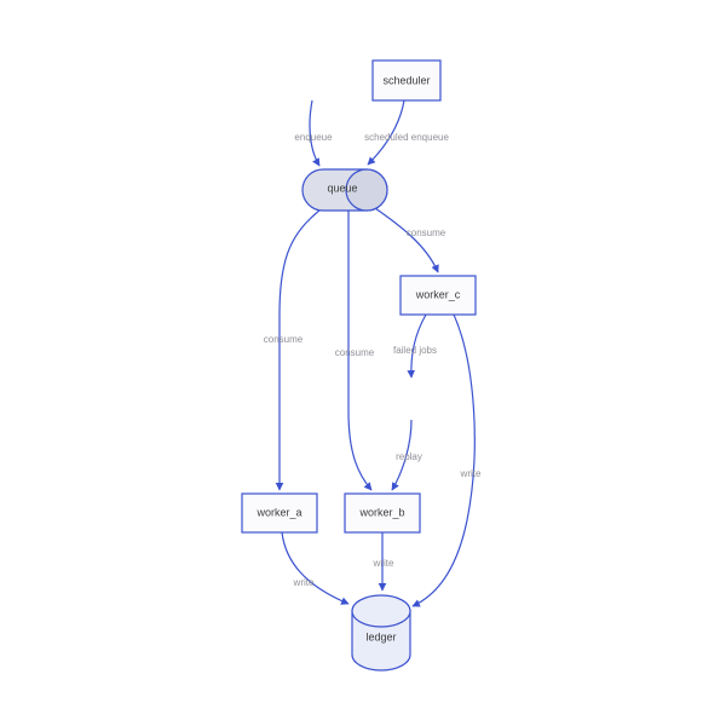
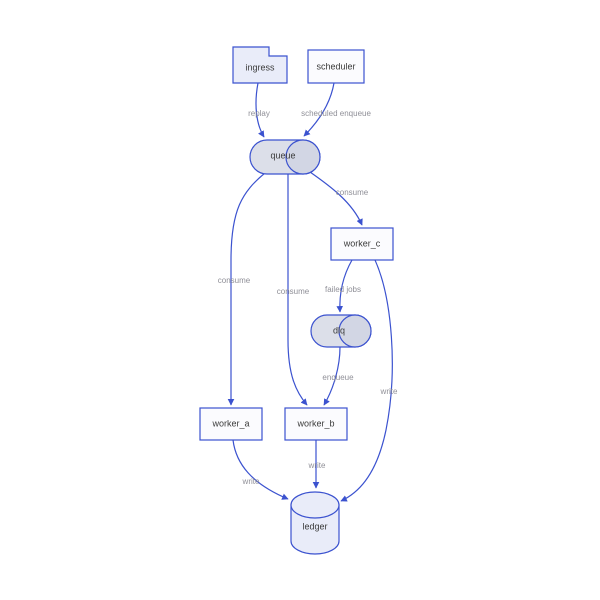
- enqueue
+ replay
  scheduled enqueue
  consume
  consume
  consume
  failed jobs
  write
- replay
+ enqueue
  write
  write
+ ingress
  scheduler
  queue
  worker_c
+ dlq
  worker_a
  worker_b
  ledger
